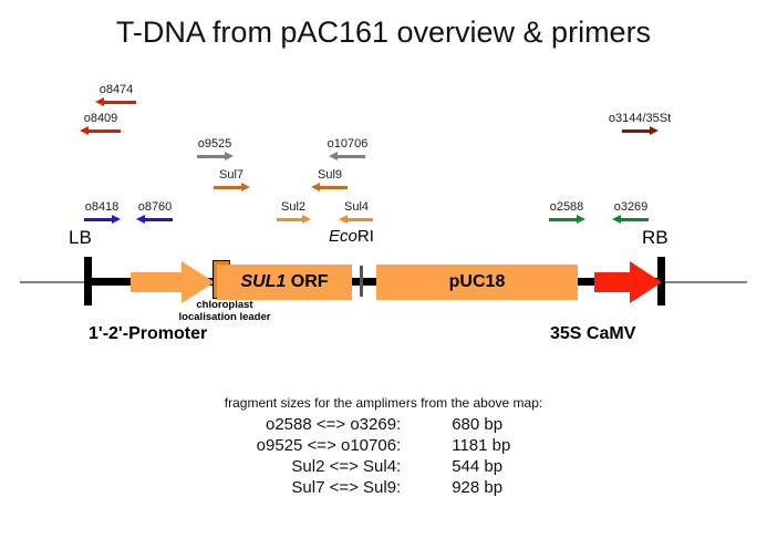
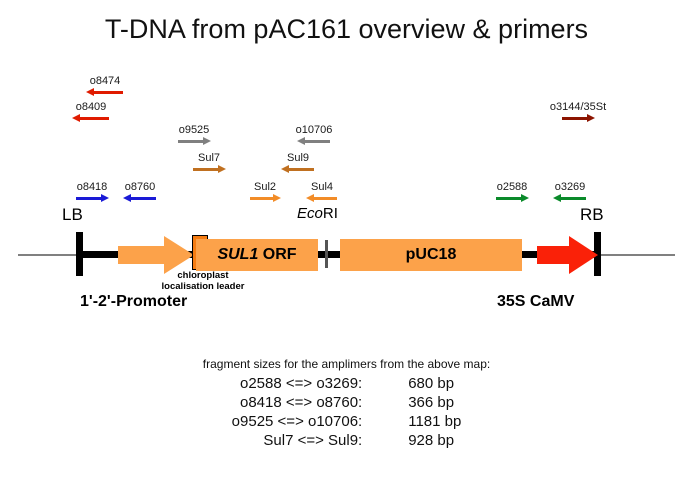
  T-DNA from pAC161 overview & primers
  o8474
  o8409
  o3144/35St
  o9525
  o10706
  Sul7
  Sul9
  o8418
  o8760
  Sul2
  Sul4
  o2588
  o3269
  chloroplast
  localisation leader
  SUL1 ORF
  pUC18
  LB
  RB
  EcoRI
  1'-2'-Promoter
  35S CaMV
  fragment sizes for the amplimers from the above map:
  o2588 <=> o3269:	680 bp
+ o8418 <=> o8760:	366 bp
  o9525 <=> o10706:	1181 bp
- Sul2 <=> Sul4:	544 bp
  Sul7 <=> Sul9:	928 bp
